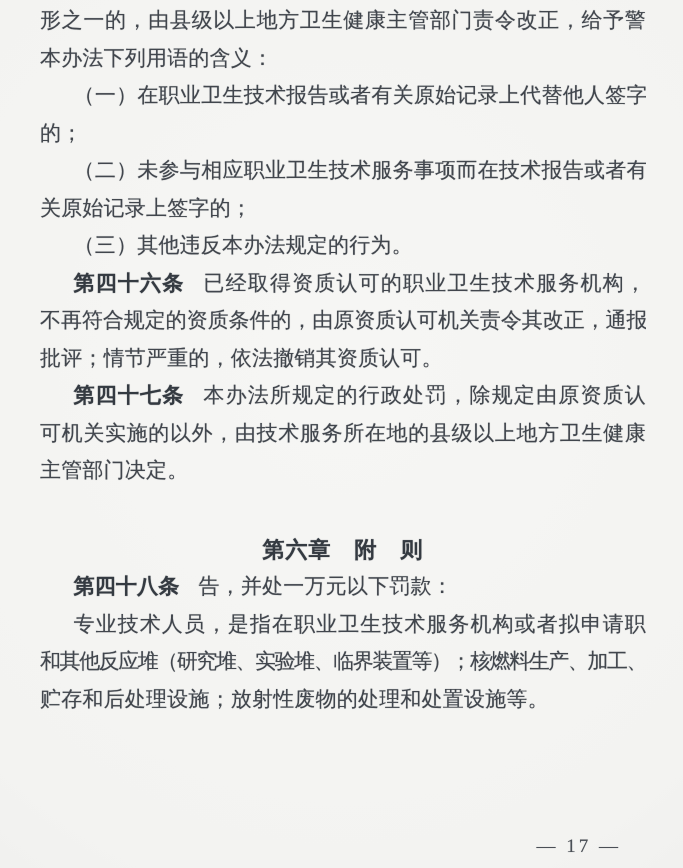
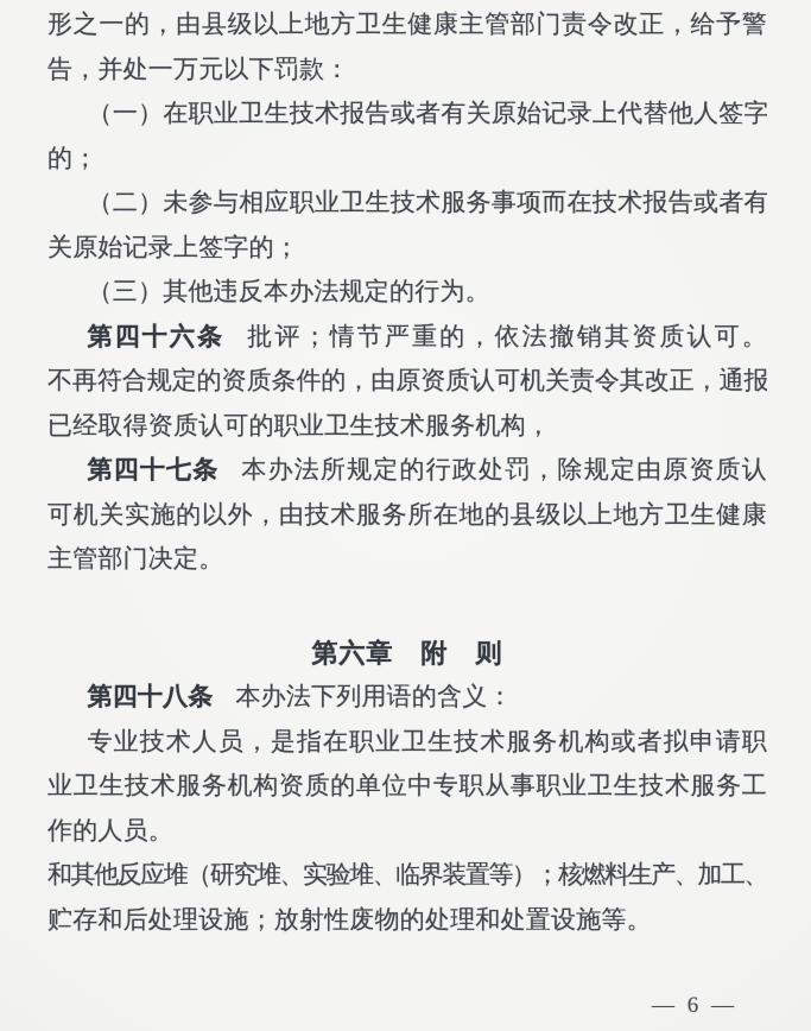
  形之一的，由县级以上地方卫生健康主管部门责令改正，给予警
- 本办法下列用语的含义：
+ 告，并处一万元以下罚款：
  （一）在职业卫生技术报告或者有关原始记录上代替他人签字
  的；
  （二）未参与相应职业卫生技术服务事项而在技术报告或者有
  关原始记录上签字的；
  （三）其他违反本办法规定的行为。
- 第四十六条 已经取得资质认可的职业卫生技术服务机构，
+ 第四十六条 批评；情节严重的，依法撤销其资质认可。
  不再符合规定的资质条件的，由原资质认可机关责令其改正，通报
- 批评；情节严重的，依法撤销其资质认可。
+ 已经取得资质认可的职业卫生技术服务机构，
  第四十七条 本办法所规定的行政处罚，除规定由原资质认
  可机关实施的以外，由技术服务所在地的县级以上地方卫生健康
  主管部门决定。
  第六章 附 则
- 第四十八条 告，并处一万元以下罚款：
+ 第四十八条 本办法下列用语的含义：
  专业技术人员，是指在职业卫生技术服务机构或者拟申请职
+ 业卫生技术服务机构资质的单位中专职从事职业卫生技术服务工
+ 作的人员。
  和其他反应堆（研究堆、实验堆、临界装置等）；核燃料生产、加工、
  贮存和后处理设施；放射性废物的处理和处置设施等。
- — 17 —
+ — 6 —
